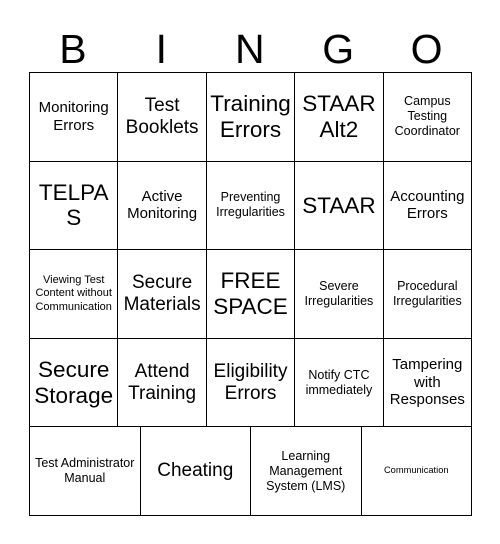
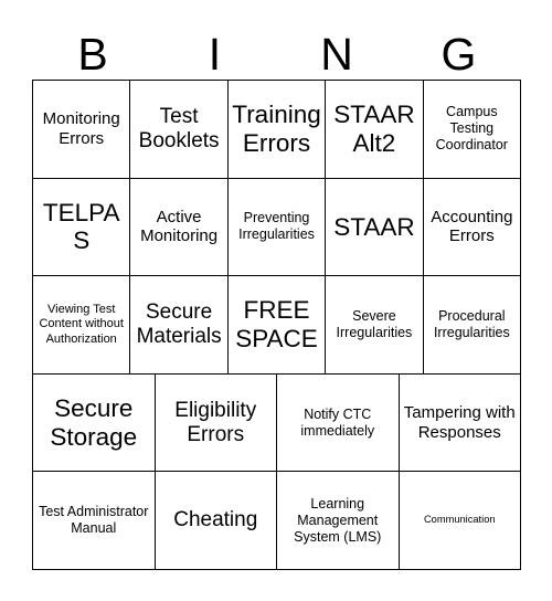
  B
  I
  N
  G
- O
  Monitoring Errors
  Test Booklets
  Training Errors
  STAAR Alt2
  Campus Testing Coordinator
  TELPAS
  Active Monitoring
  Preventing Irregularities
  STAAR
  Accounting Errors
- Viewing Test Content without Communication
+ Viewing Test Content without Authorization
  Secure Materials
  FREE SPACE
  Severe Irregularities
  Procedural Irregularities
  Secure Storage
- Attend Training
  Eligibility Errors
  Notify CTC immediately
  Tampering with Responses
  Test Administrator Manual
  Cheating
  Learning Management System (LMS)
  Communication
